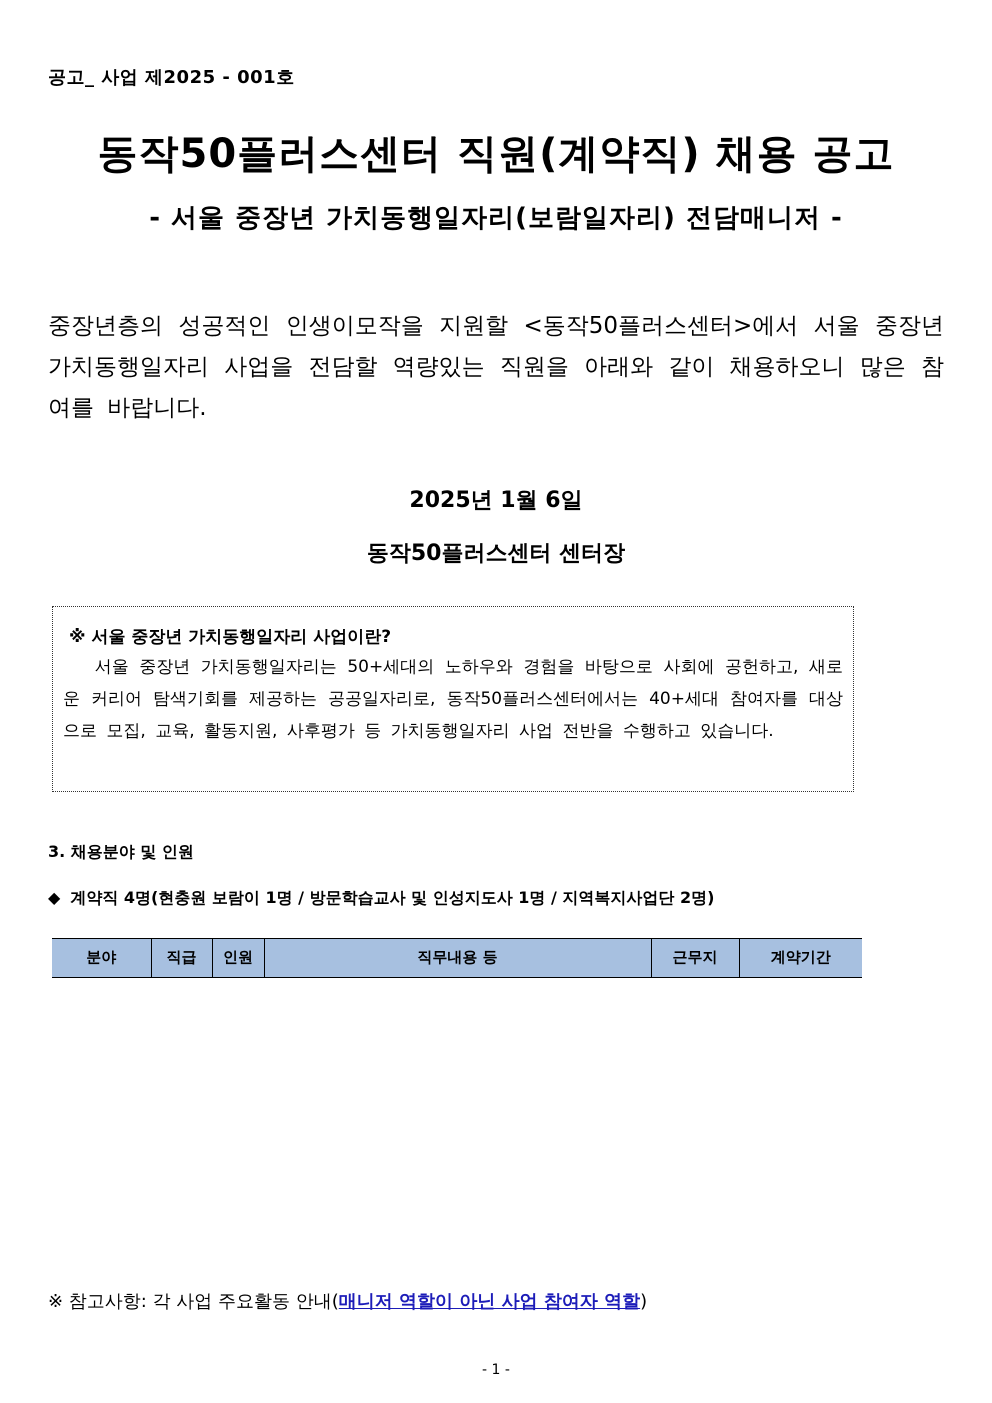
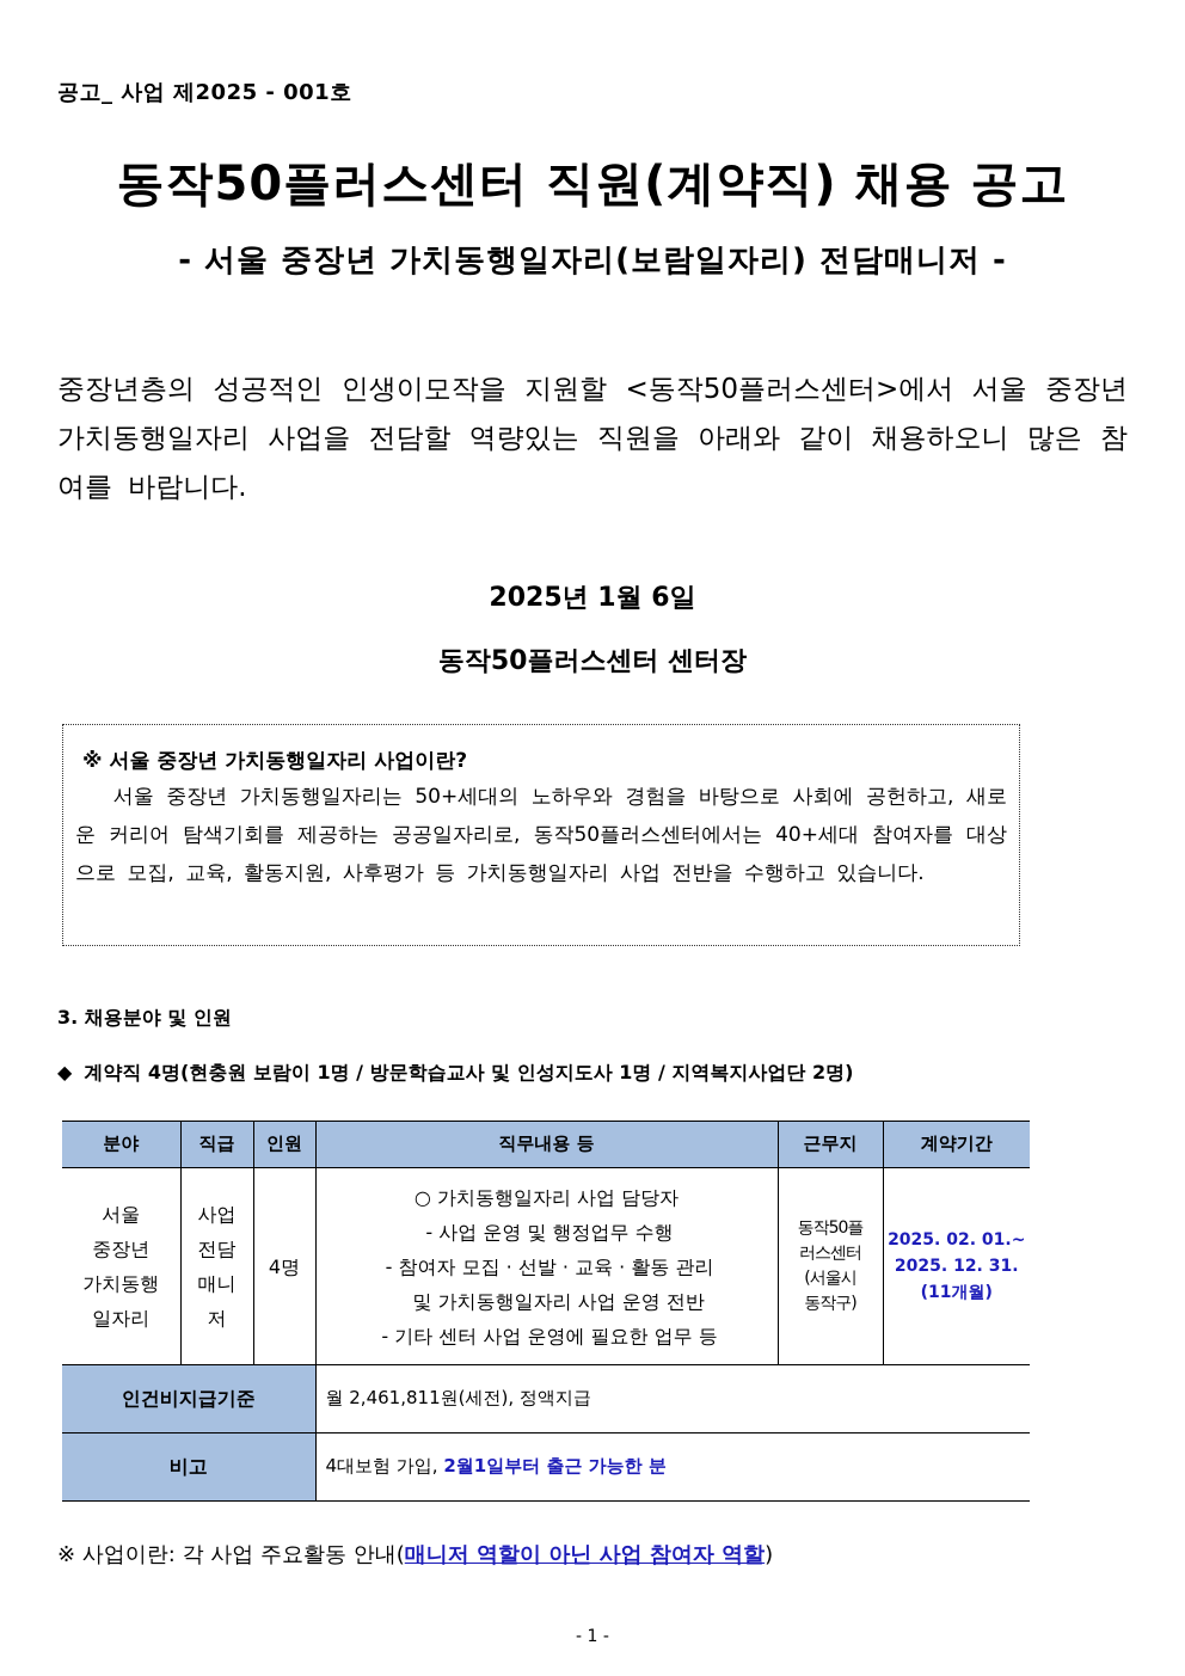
  공고_ 사업 제2025 - 001호
  동작50플러스센터 직원(계약직) 채용 공고
  - 서울 중장년 가치동행일자리(보람일자리) 전담매니저 -
  중장년층의 성공적인 인생이모작을 지원할 <동작50플러스센터>에서 서울 중장년 가치동행일자리 사업을 전담할 역량있는 직원을 아래와 같이 채용하오니 많은 참여를 바랍니다.
  2025년 1월 6일
  동작50플러스센터 센터장
  ※ 서울 중장년 가치동행일자리 사업이란?
  서울 중장년 가치동행일자리는 50+세대의 노하우와 경험을 바탕으로 사회에 공헌하고, 새로운 커리어 탐색기회를 제공하는 공공일자리로, 동작50플러스센터에서는 40+세대 참여자를 대상으로 모집, 교육, 활동지원, 사후평가 등 가치동행일자리 사업 전반을 수행하고 있습니다.
  3. 채용분야 및 인원
  ◆ 계약직 4명(현충원 보람이 1명 / 방문학습교사 및 인성지도사 1명 / 지역복지사업단 2명)
  분야	직급	인원	직무내용 등	근무지	계약기간
+ 서울 중장년 가치동행 일자리	사업 전담 매니 저	4명	○ 가치동행일자리 사업 담당자 - 사업 운영 및 행정업무 수행 - 참여자 모집 · 선발 · 교육 · 활동 관리 및 가치동행일자리 사업 운영 전반 - 기타 센터 사업 운영에 필요한 업무 등	동작50플 러스센터 (서울시 동작구)	2025. 02. 01.~ 2025. 12. 31. (11개월)
+ 인건비지급기준	월 2,461,811원(세전), 정액지급
+ 비고	4대보험 가입, 2월1일부터 출근 가능한 분
- ※ 참고사항: 각 사업 주요활동 안내(매니저 역할이 아닌 사업 참여자 역할)
+ ※ 사업이란: 각 사업 주요활동 안내(매니저 역할이 아닌 사업 참여자 역할)
  - 1 -
